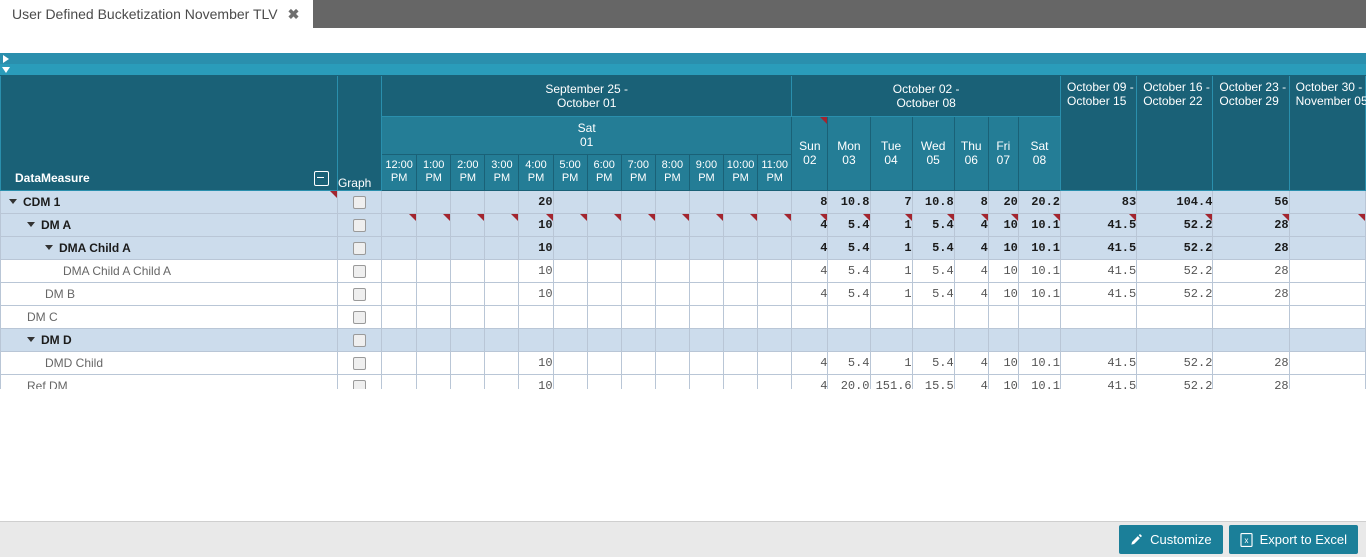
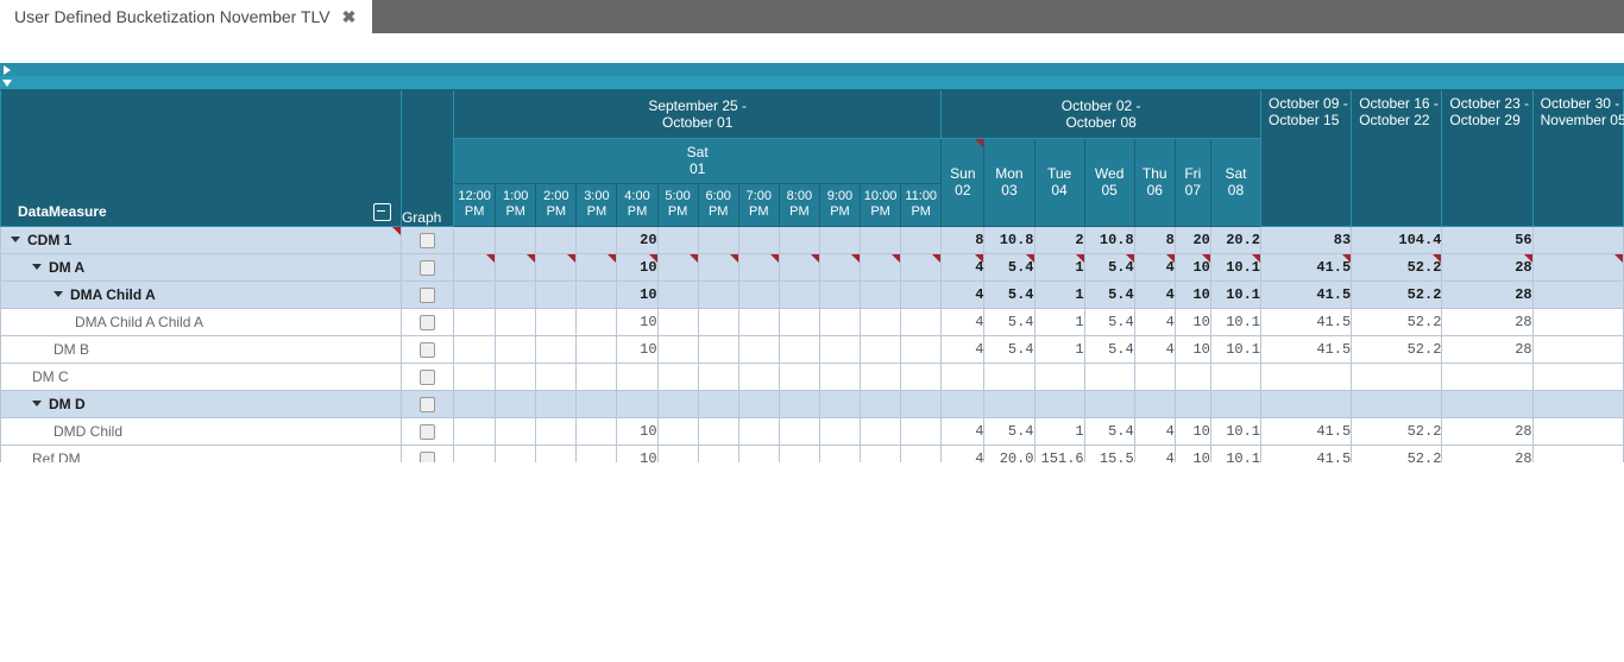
  User Defined Bucketization November TLV
  ✖
  DataMeasure	Graph	September 25 -October 01	October 02 -October 08	October 09 -October 15	October 16 -October 22	October 23 -October 29	October 30 -November 05
  Sat01	Sun02	Mon03	Tue04	Wed05	Thu06	Fri07	Sat08
  12:00PM	1:00PM	2:00PM	3:00PM	4:00PM	5:00PM	6:00PM	7:00PM	8:00PM	9:00PM	10:00PM	11:00PM
- CDM 1						20								8	10.8	7	10.8	8	20	20.2	83	104.4	56
+ CDM 1						20								8	10.8	2	10.8	8	20	20.2	83	104.4	56
  DM A						10								4	5.4	1	5.4	4	10	10.1	41.5	52.2	28
  DMA Child A						10								4	5.4	1	5.4	4	10	10.1	41.5	52.2	28
  DMA Child A Child A						10								4	5.4	1	5.4	4	10	10.1	41.5	52.2	28
  DM B						10								4	5.4	1	5.4	4	10	10.1	41.5	52.2	28
  DM C
  DM D
  DMD Child						10								4	5.4	1	5.4	4	10	10.1	41.5	52.2	28
  Ref DM						10								4	20.0	151.6	15.5	4	10	10.1	41.5	52.2	28
- Customize
- x
- Export to Excel
